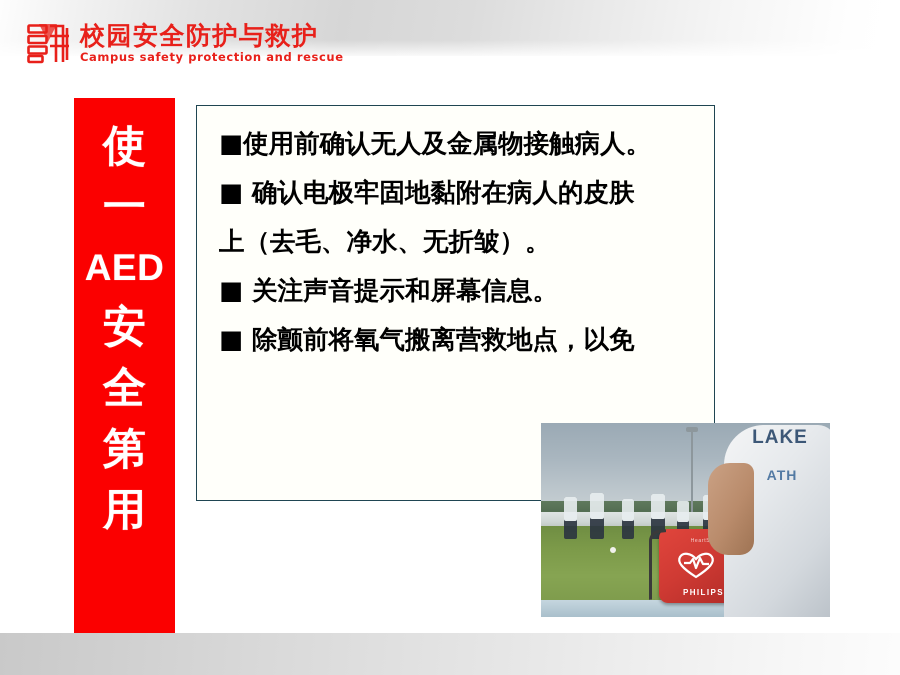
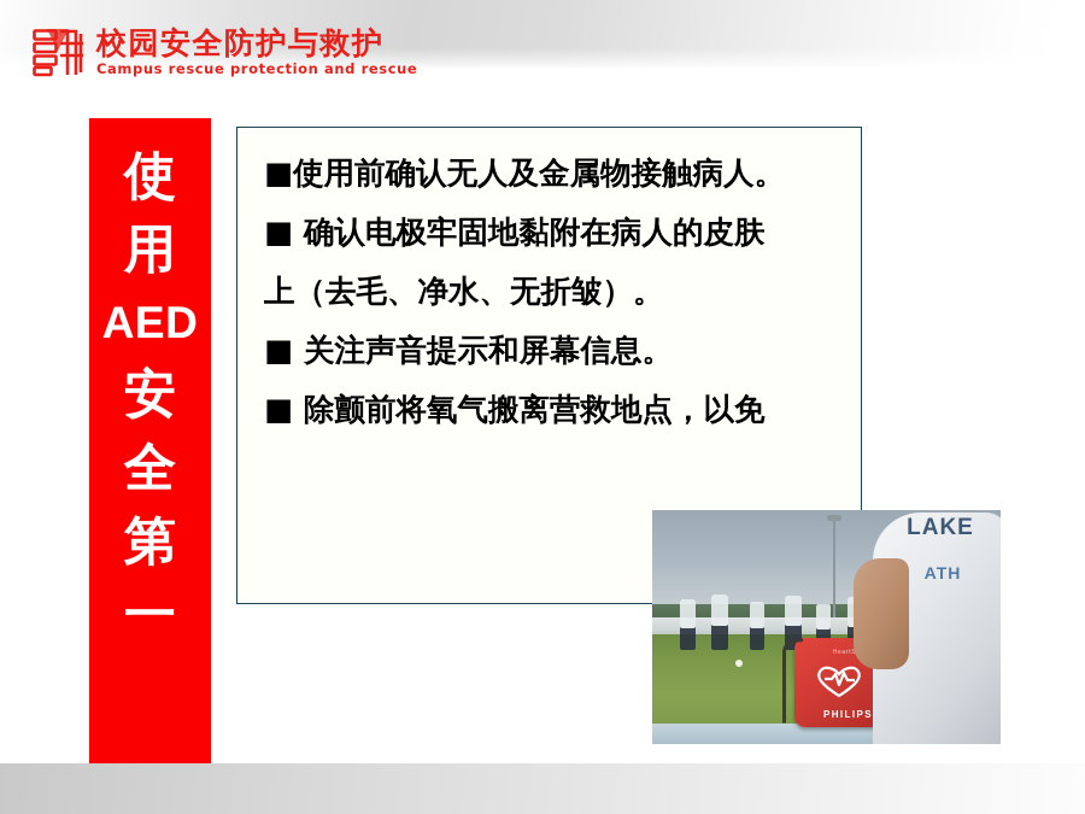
  校园安全防护与救护
- Campus safety protection and rescue
+ Campus rescue protection and rescue
  使
- 一
+ 用
  AED
  安
  全
  第
- 用
+ 一
  ■使用前确认无人及金属物接触病人。
  ■ 确认电极牢固地黏附在病人的皮肤
  上（去毛、净水、无折皱）。
  ■ 关注声音提示和屏幕信息。
  ■ 除颤前将氧气搬离营救地点，以免
  PHILIPS
  LAKE
  ATH
